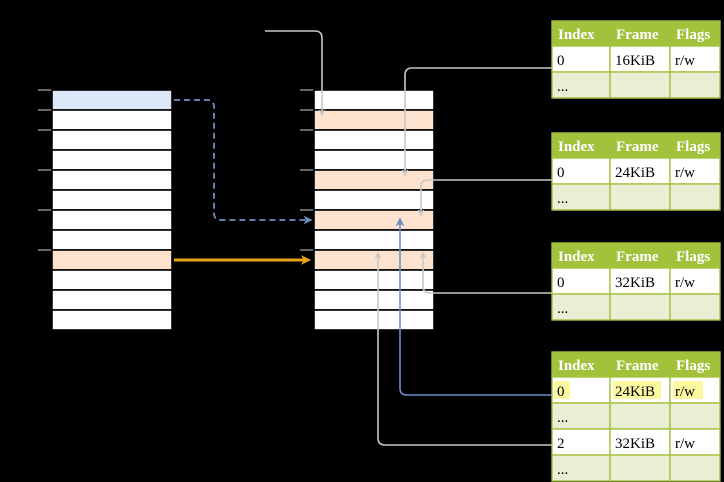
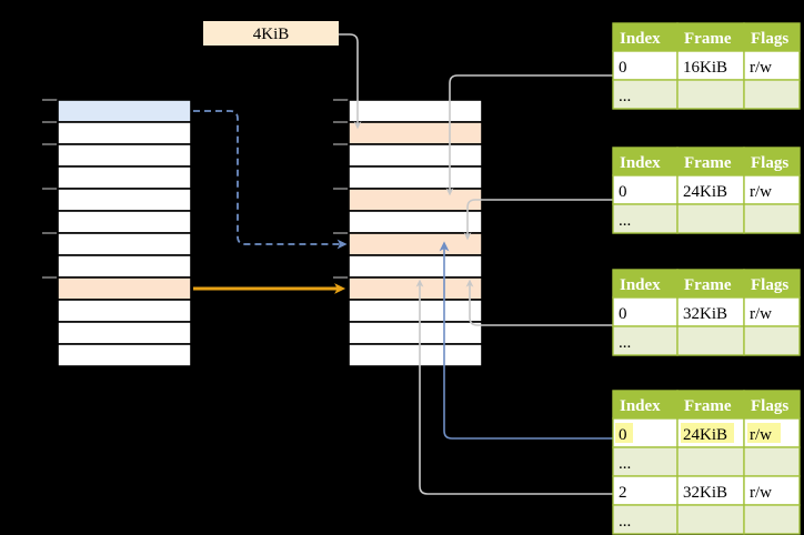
+ 4KiB
  Index
  Frame
  Flags
  0
  16KiB
  r/w
  ...
  Index
  Frame
  Flags
  0
  24KiB
  r/w
  ...
  Index
  Frame
  Flags
  0
  32KiB
  r/w
  ...
  Index
  Frame
  Flags
  0
  24KiB
  r/w
  ...
  2
  32KiB
  r/w
  ...
